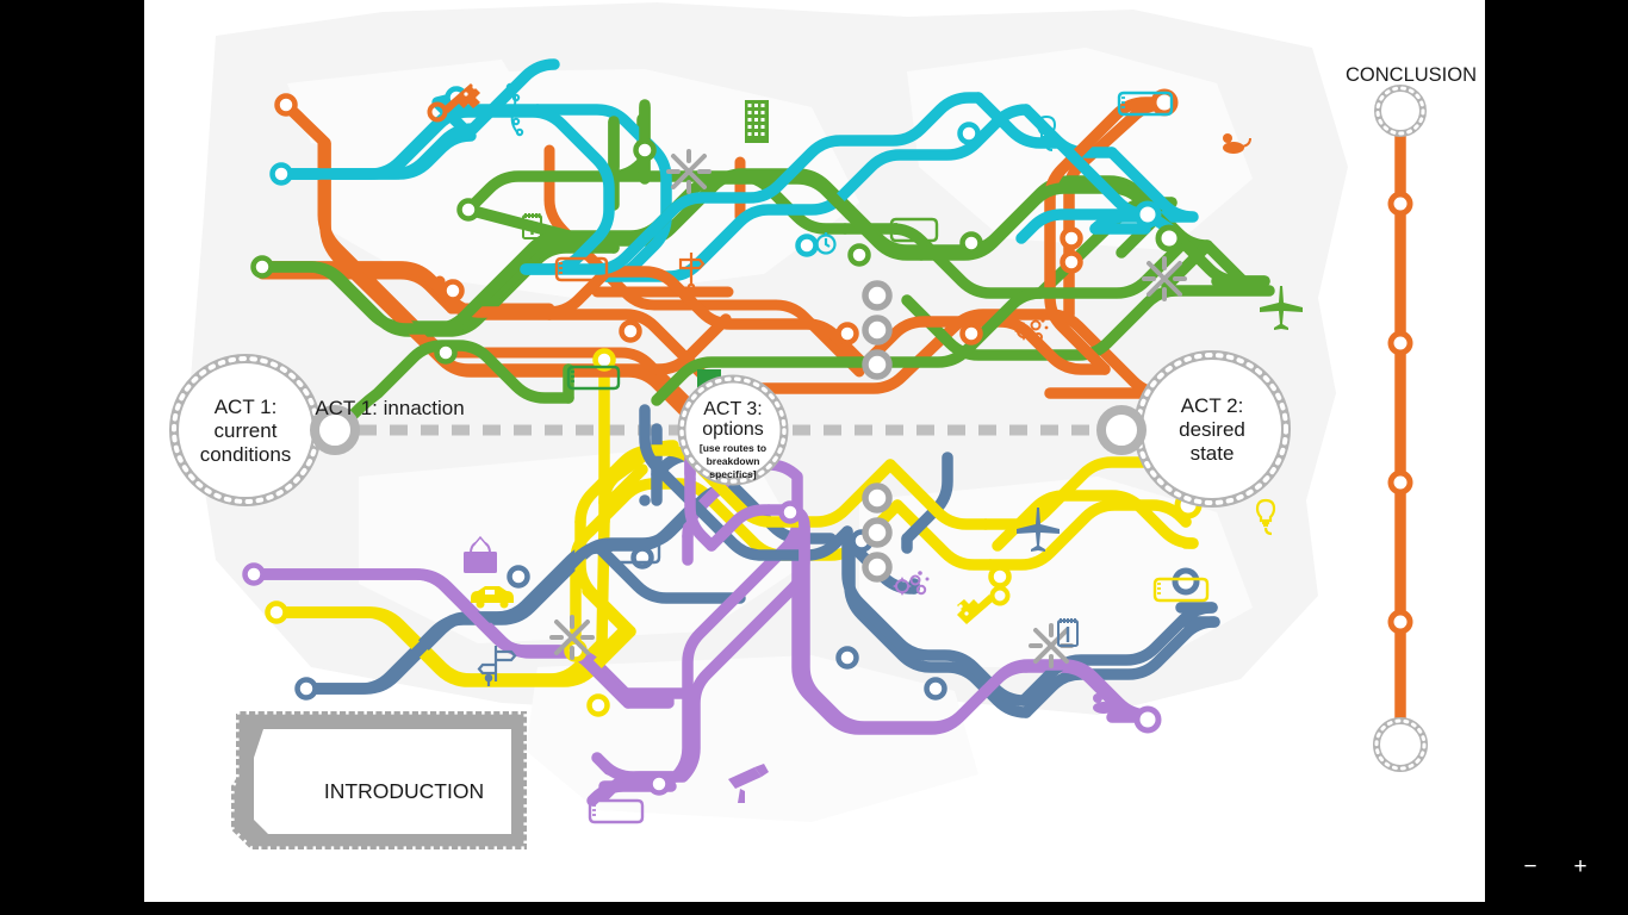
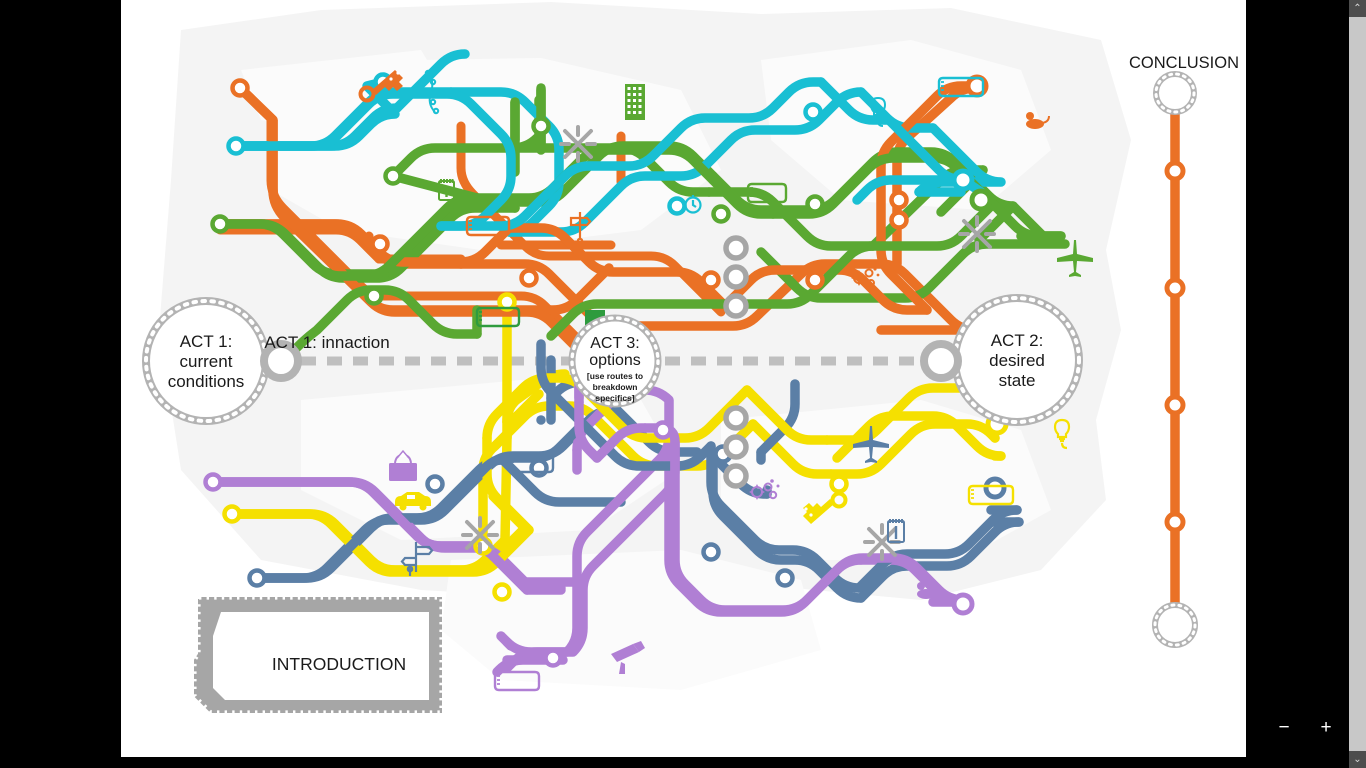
  ACT 1:
  current
  conditions
  ACT 3:
  options
  [use routes to
  breakdown
  specifics]
  ACT 2:
  desired
  state
  ACT 1: innaction
  INTRODUCTION
  CONCLUSION
  −
  +
+ ⌃
+ ⌄
